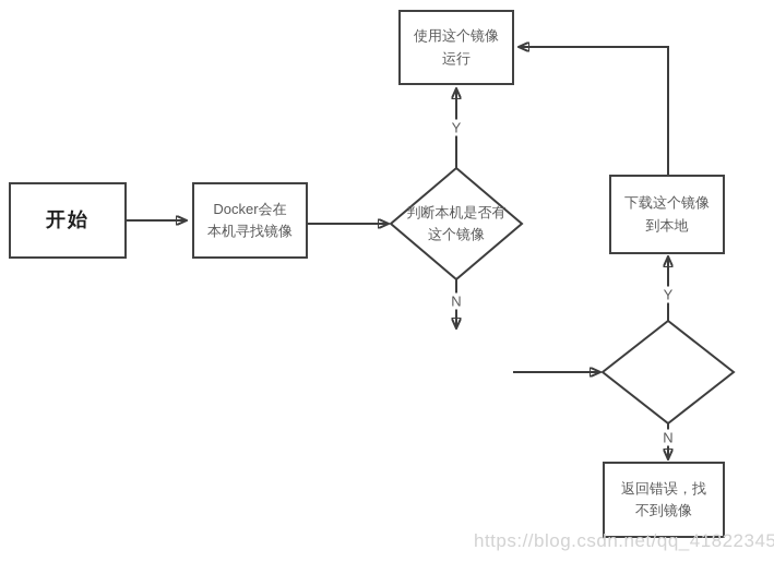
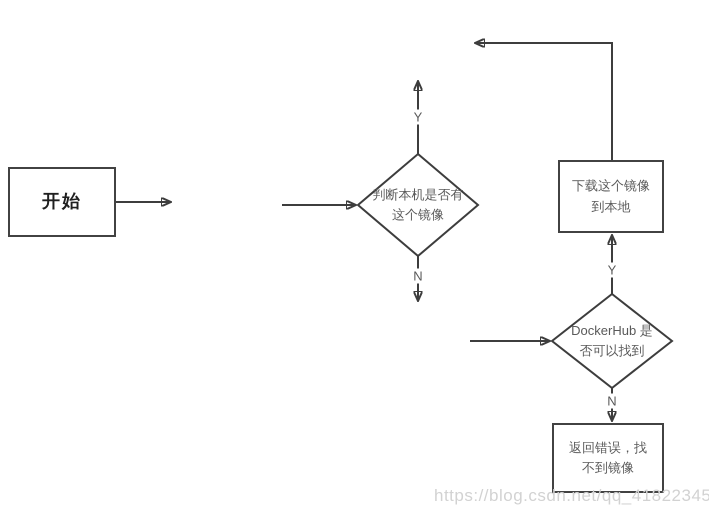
  开始
- Docker会在
- 本机寻找镜像
- 使用这个镜像
- 运行
  下载这个镜像
  到本地
  返回错误，找
  不到镜像
  判断本机是否有
  这个镜像
+ DockerHub 是
+ 否可以找到
  Y
  N
  Y
  N
  https://blog.csdn.net/qq_41822345
